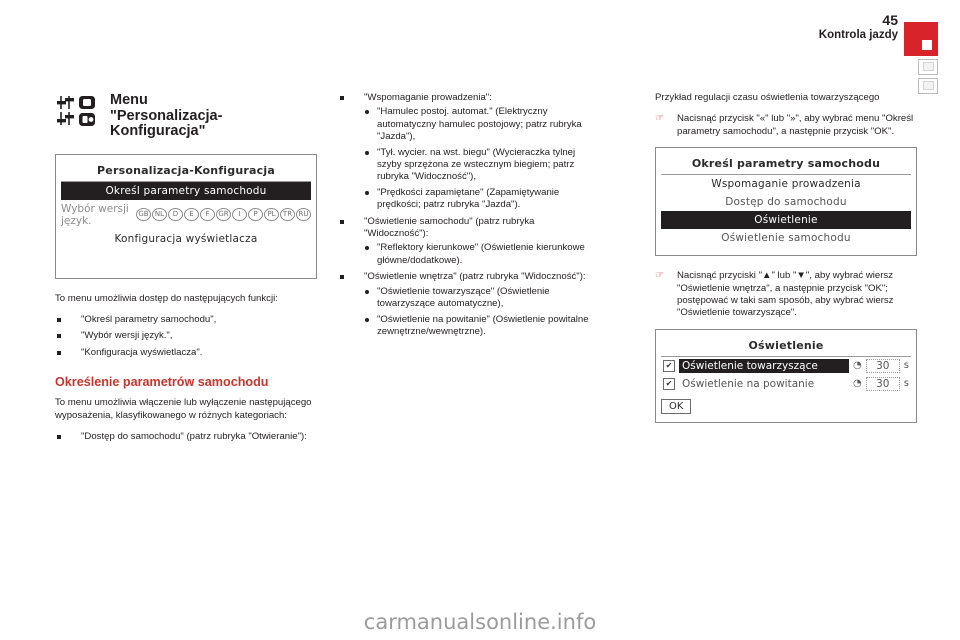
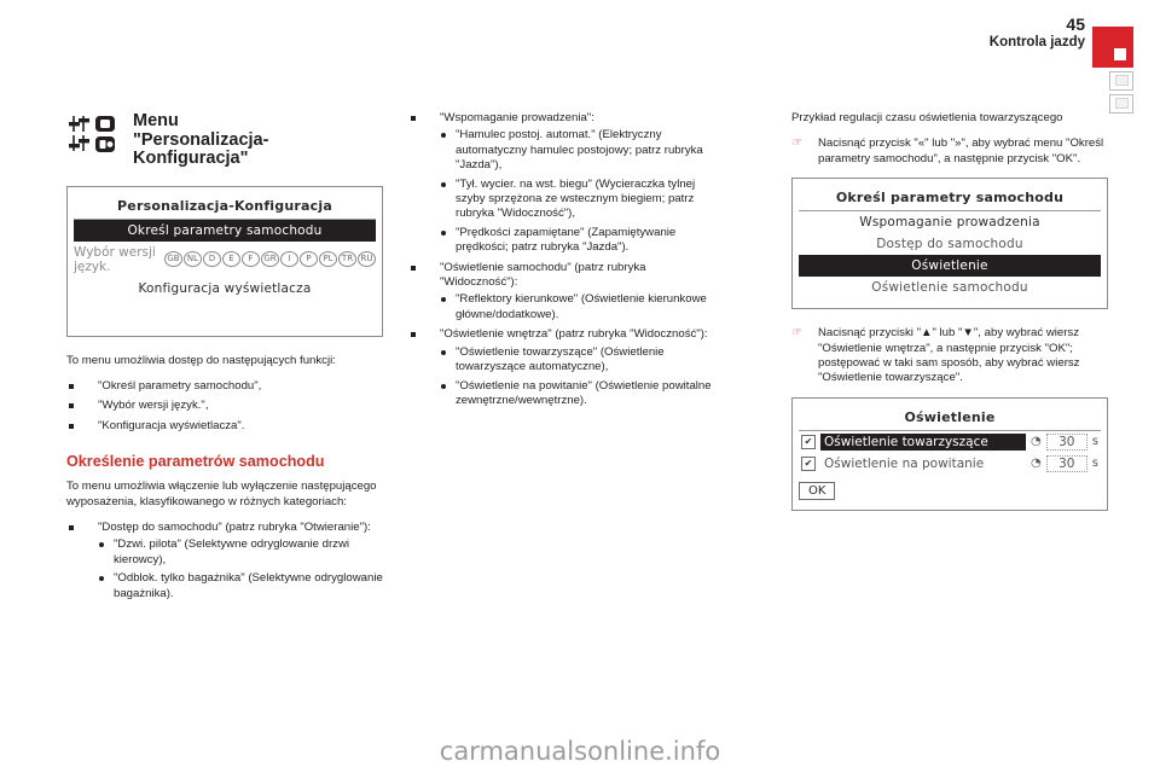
  45
  Kontrola jazdy
  Menu
  "Personalizacja-
  Konfiguracja"
  Personalizacja-Konfiguracja
  Określ parametry samochodu
  Wybór wersji język.
  GB
  NL
  D
  E
  F
  GR
  I
  P
  PL
  TR
  RU
  Konfiguracja wyświetlacza
  To menu umożliwia dostęp do następujących funkcji:
  "Określ parametry samochodu",
  "Wybór wersji język.",
  "Konfiguracja wyświetlacza".
  Określenie parametrów samochodu
  To menu umożliwia włączenie lub wyłączenie następującego wyposażenia, klasyfikowanego w różnych kategoriach:
  "Dostęp do samochodu" (patrz rubryka "Otwieranie"):
+ "Dzwi. pilota" (Selektywne odryglowanie drzwi kierowcy),
+ "Odblok. tylko bagażnika" (Selektywne odryglowanie bagażnika).
  "Wspomaganie prowadzenia":
  "Hamulec postoj. automat." (Elektryczny automatyczny hamulec postojowy; patrz rubryka "Jazda"),
  "Tył. wycier. na wst. biegu" (Wycieraczka tylnej szyby sprzężona ze wstecznym biegiem; patrz rubryka "Widoczność"),
  "Prędkości zapamiętane" (Zapamiętywanie prędkości; patrz rubryka "Jazda").
  "Oświetlenie samochodu" (patrz rubryka "Widoczność"):
  "Reflektory kierunkowe" (Oświetlenie kierunkowe główne/dodatkowe).
  "Oświetlenie wnętrza" (patrz rubryka "Widoczność"):
  "Oświetlenie towarzyszące" (Oświetlenie towarzyszące automatyczne),
  "Oświetlenie na powitanie" (Oświetlenie powitalne zewnętrzne/wewnętrzne).
  Przykład regulacji czasu oświetlenia towarzyszącego
  ☞
  Nacisnąć przycisk "«" lub "»", aby wybrać menu "Określ parametry samochodu", a następnie przycisk "OK".
  Określ parametry samochodu
  Wspomaganie prowadzenia
  Dostęp do samochodu
  Oświetlenie
  Oświetlenie samochodu
  ☞
  Nacisnąć przyciski "▲" lub "▼", aby wybrać wiersz "Oświetlenie wnętrza", a następnie przycisk "OK"; postępować w taki sam sposób, aby wybrać wiersz "Oświetlenie towarzyszące".
  Oświetlenie
  ✔
  Oświetlenie towarzyszące
  ◔
  30
  s
  ✔
  Oświetlenie na powitanie
  ◔
  30
  s
  OK
  carmanualsonline.info
